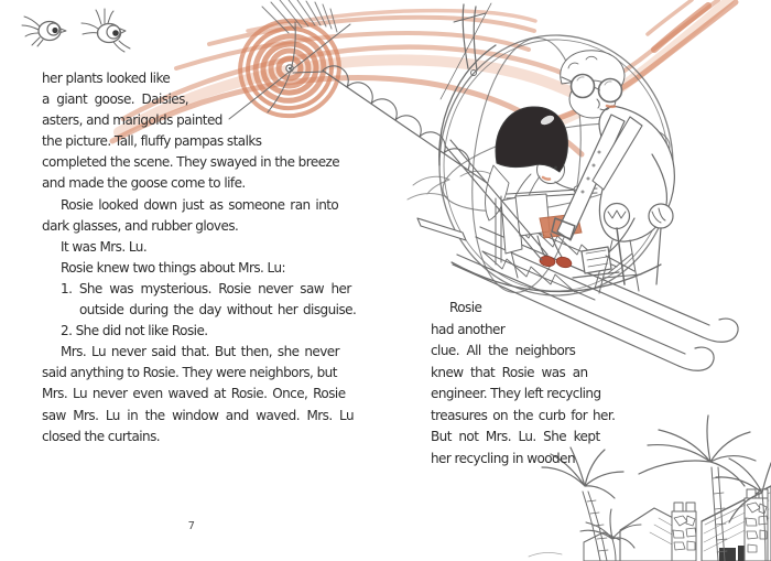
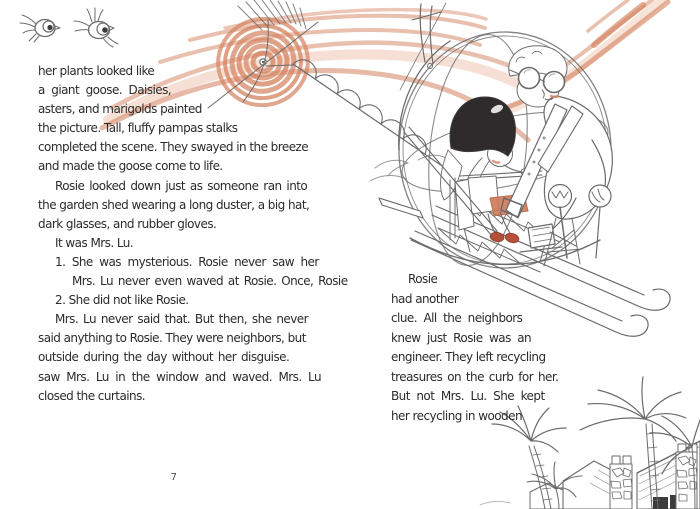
  her plants looked like
  a giant goose. Daisies,
  asters, and marigolds painted
  the picture. Tall, fluffy pampas stalks
  completed the scene. They swayed in the breeze
  and made the goose come to life.
  Rosie looked down just as someone ran into
+ the garden shed wearing a long duster, a big hat,
  dark glasses, and rubber gloves.
  It was Mrs. Lu.
- Rosie knew two things about Mrs. Lu:
  1. She was mysterious. Rosie never saw her
- outside during the day without her disguise.
+ Mrs. Lu never even waved at Rosie. Once, Rosie
  2. She did not like Rosie.
  Mrs. Lu never said that. But then, she never
  said anything to Rosie. They were neighbors, but
- Mrs. Lu never even waved at Rosie. Once, Rosie
+ outside during the day without her disguise.
  saw Mrs. Lu in the window and waved. Mrs. Lu
  closed the curtains.
  Rosie
  had another
  clue. All the neighbors
- knew that Rosie was an
+ knew just Rosie was an
  engineer. They left recycling
  treasures on the curb for her.
  But not Mrs. Lu. She kept
  her recycling in wooden
  7
